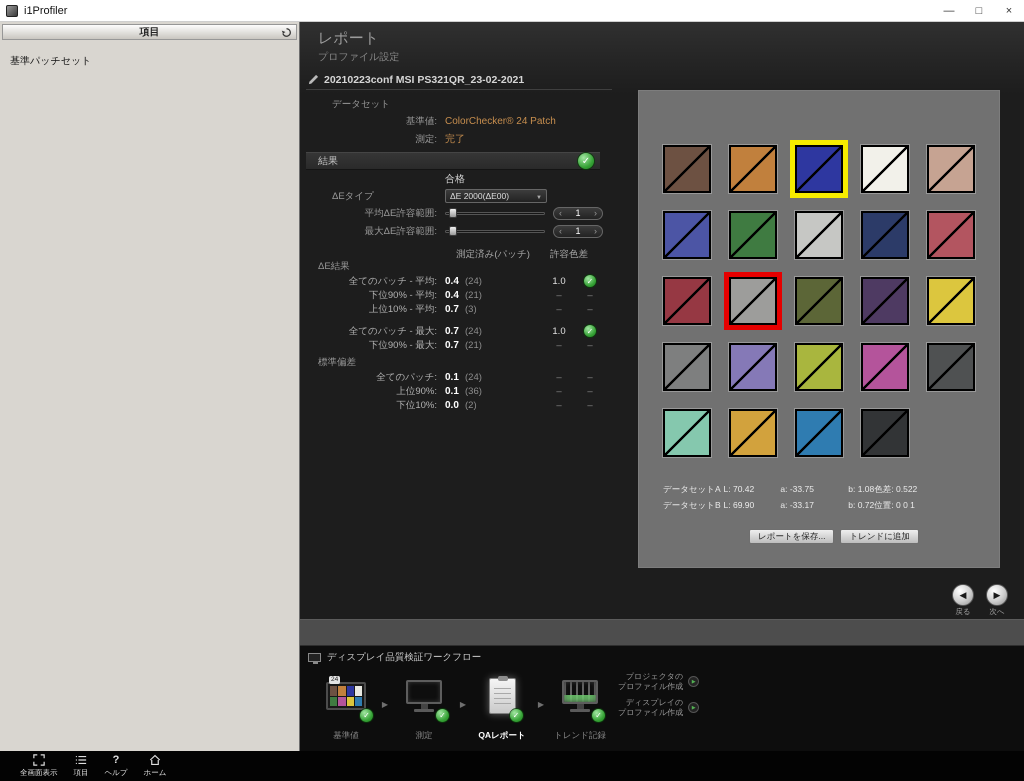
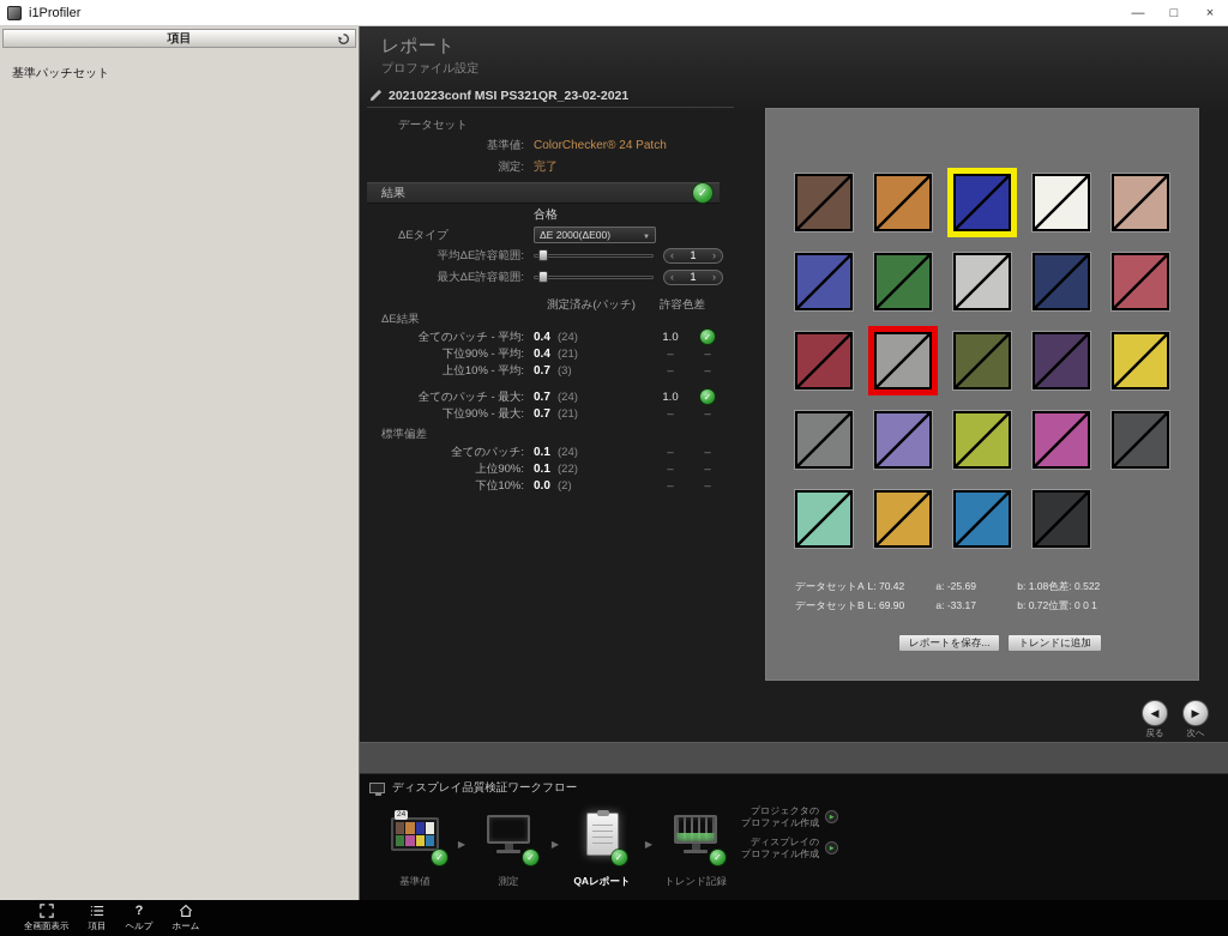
  i1Profiler
  —
  □
  ×
  項目
  基準パッチセット
  レポート
  プロファイル設定
  20210223conf MSI PS321QR_23-02-2021
  データセット
  基準値:
  ColorChecker® 24 Patch
  測定:
  完了
  結果
  合格
  ΔEタイプ
  ΔE 2000(ΔE00)
  平均ΔE許容範囲:
  1
  最大ΔE許容範囲:
  1
  測定済み(パッチ)
  許容色差
  ΔE結果
  全てのパッチ - 平均:
  0.4
  (24)
  1.0
  下位90% - 平均:
  0.4
  (21)
  –
  –
  上位10% - 平均:
  0.7
  (3)
  –
  –
  全てのパッチ - 最大:
  0.7
  (24)
  1.0
  下位90% - 最大:
  0.7
  (21)
  –
  –
  標準偏差
  全てのパッチ:
  0.1
  (24)
  –
  –
  上位90%:
  0.1
- (36)
+ (22)
  –
  –
  下位10%:
  0.0
  (2)
  –
  –
  データセットA
  L: 70.42
- a: -33.75
+ a: -25.69
  b: 1.08
  色差: 0.522
  データセットB
  L: 69.90
  a: -33.17
  b: 0.72
  位置: 0 0 1
  レポートを保存...
  トレンドに追加
  戻る
  次へ
  ディスプレイ品質検証ワークフロー
  基準値
  測定
  QAレポート
  トレンド記録
  プロジェクタの
  プロファイル作成
  ディスプレイの
  プロファイル作成
  全画面表示
  項目
  ?
  ヘルプ
  ホーム
